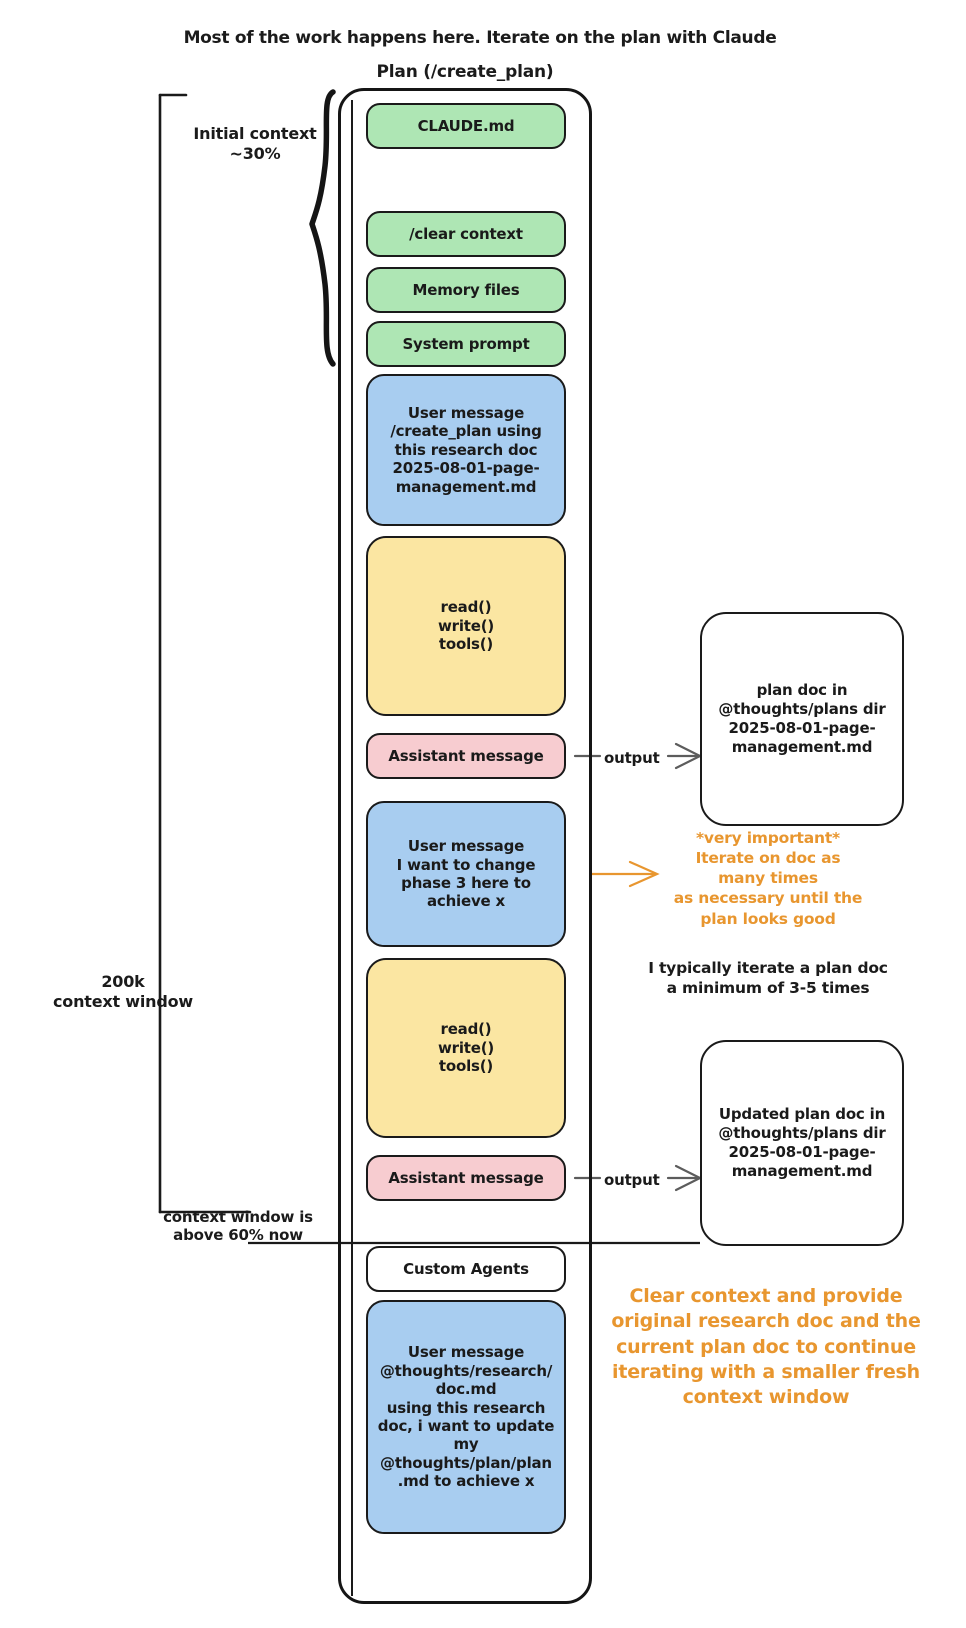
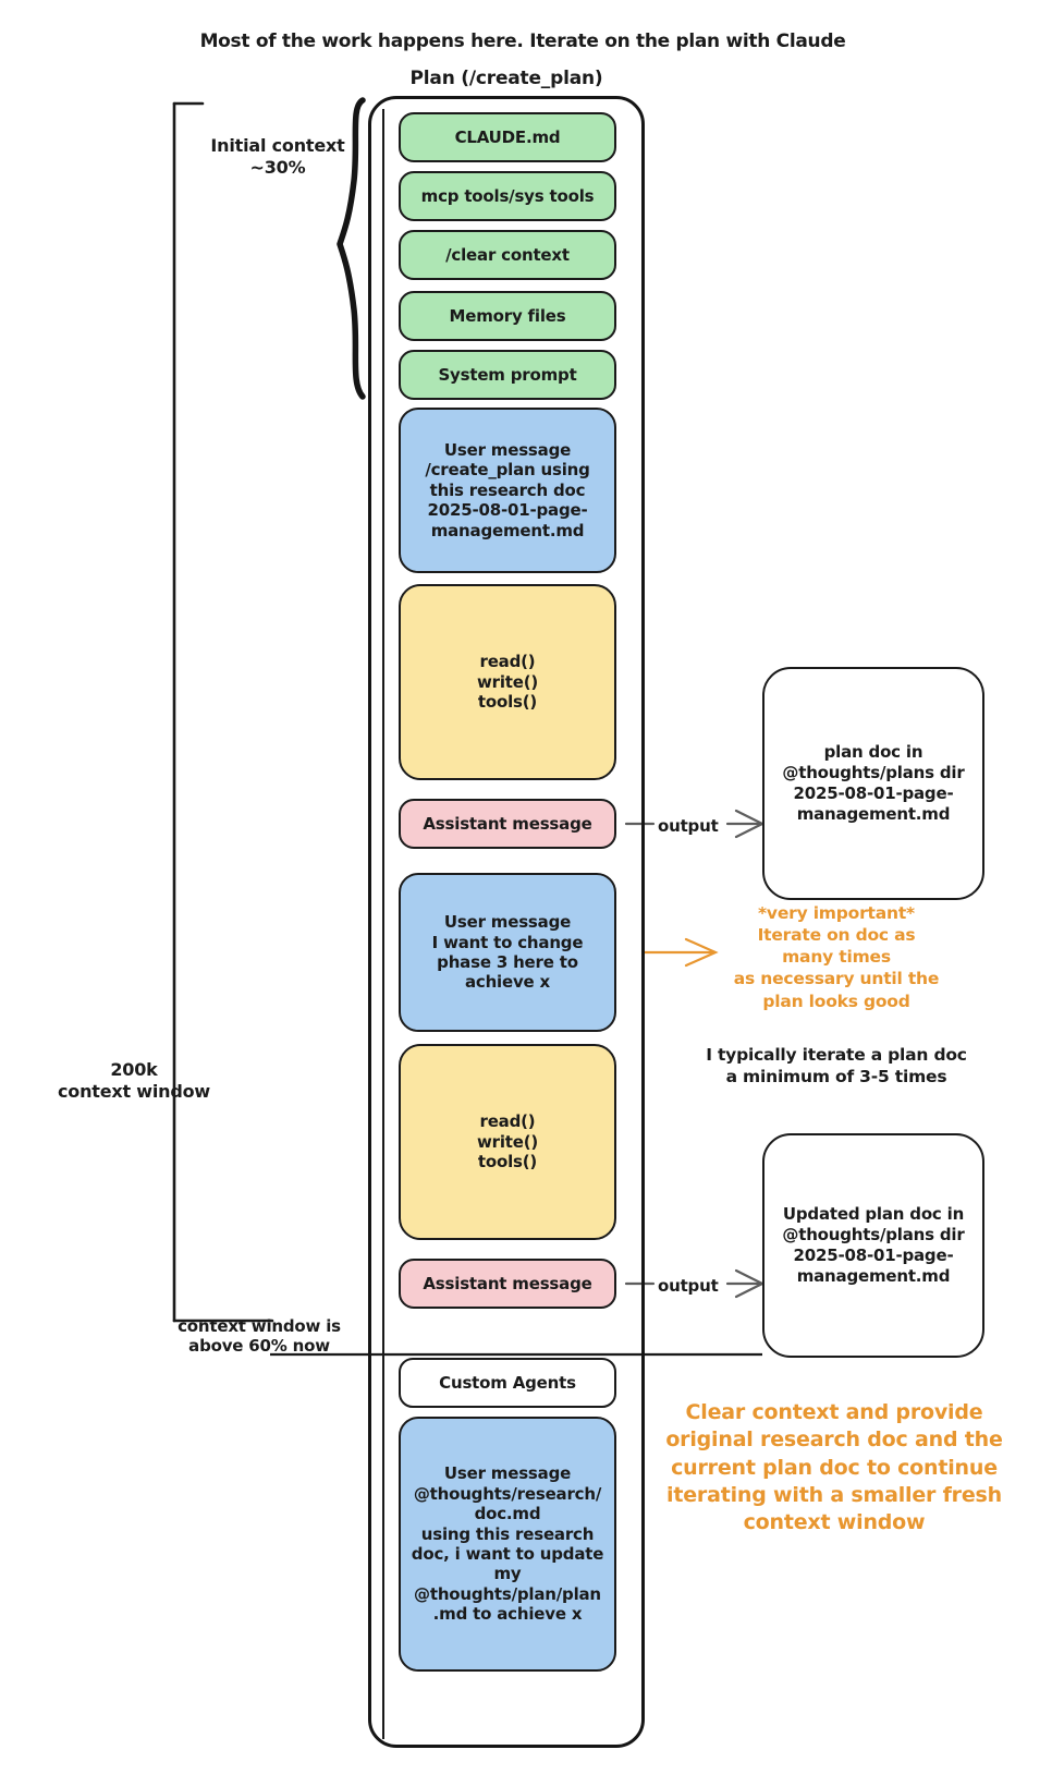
  Most of the work happens here. Iterate on the plan with Claude
  Plan (/create_plan)
  Initial context
  ~30%
  200k
  context window
  context window is
  above 60% now
  CLAUDE.md
+ mcp tools/sys tools
  /clear context
  Memory files
  System prompt
  User message
  /create_plan using
  this research doc
  2025-08-01-page-
  management.md
  read()
  write()
  tools()
  Assistant message
  User message
  I want to change
  phase 3 here to
  achieve x
  read()
  write()
  tools()
  Assistant message
  Custom Agents
  User message
  @thoughts/research/
  doc.md
  using this research
  doc, i want to update
  my
  @thoughts/plan/plan
  .md to achieve x
  output
  output
  plan doc in
  @thoughts/plans dir
  2025-08-01-page-
  management.md
  Updated plan doc in
  @thoughts/plans dir
  2025-08-01-page-
  management.md
  *very important*
  Iterate on doc as
  many times
  as necessary until the
  plan looks good
  I typically iterate a plan doc
  a minimum of 3-5 times
  Clear context and provide
  original research doc and the
  current plan doc to continue
  iterating with a smaller fresh
  context window
